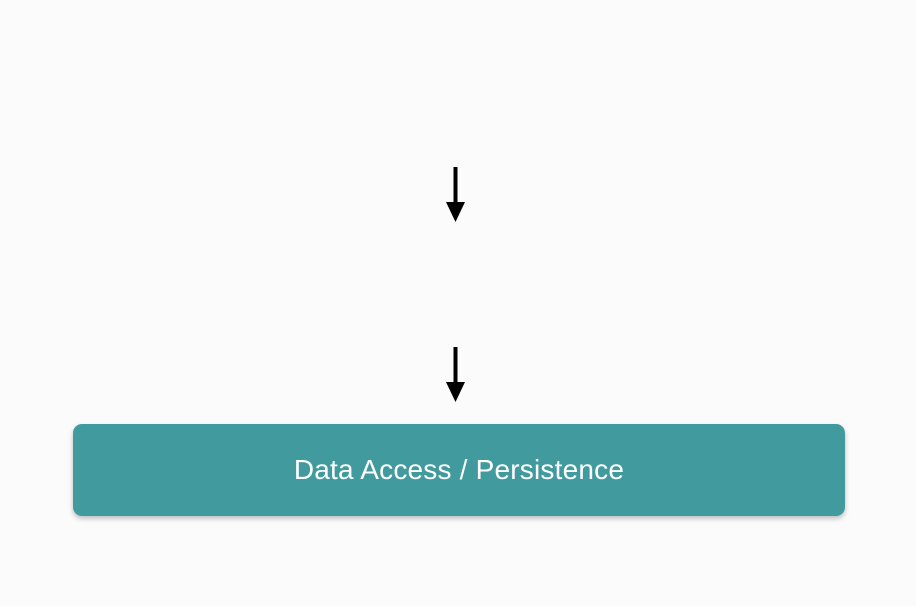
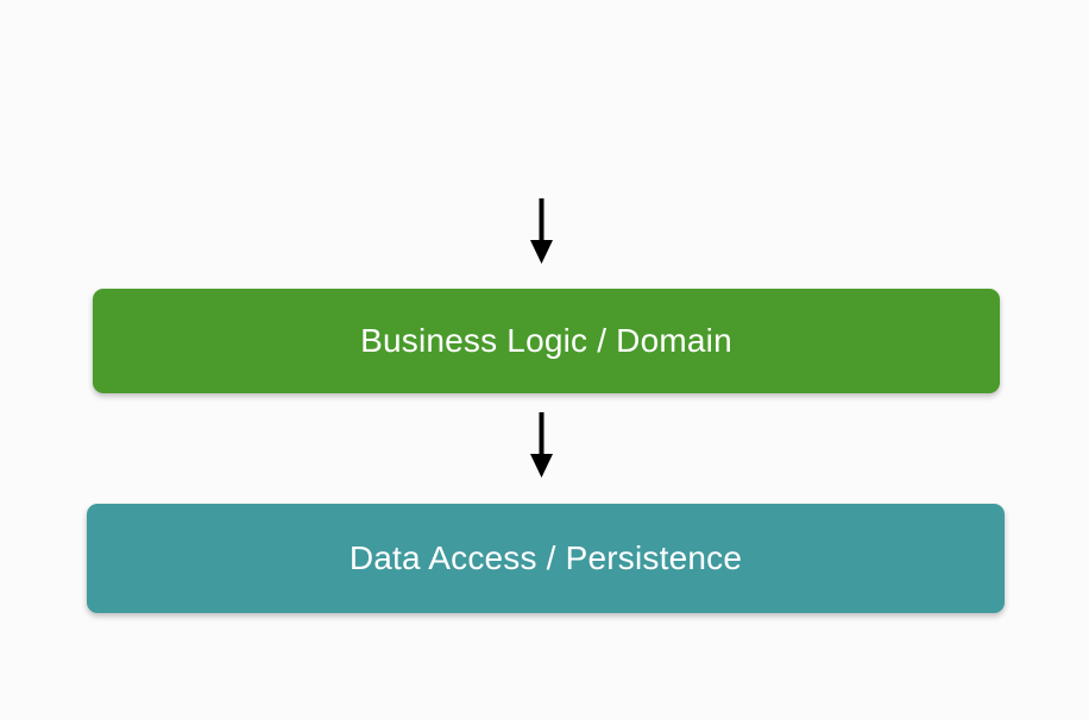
+ Business Logic / Domain
  Data Access / Persistence
